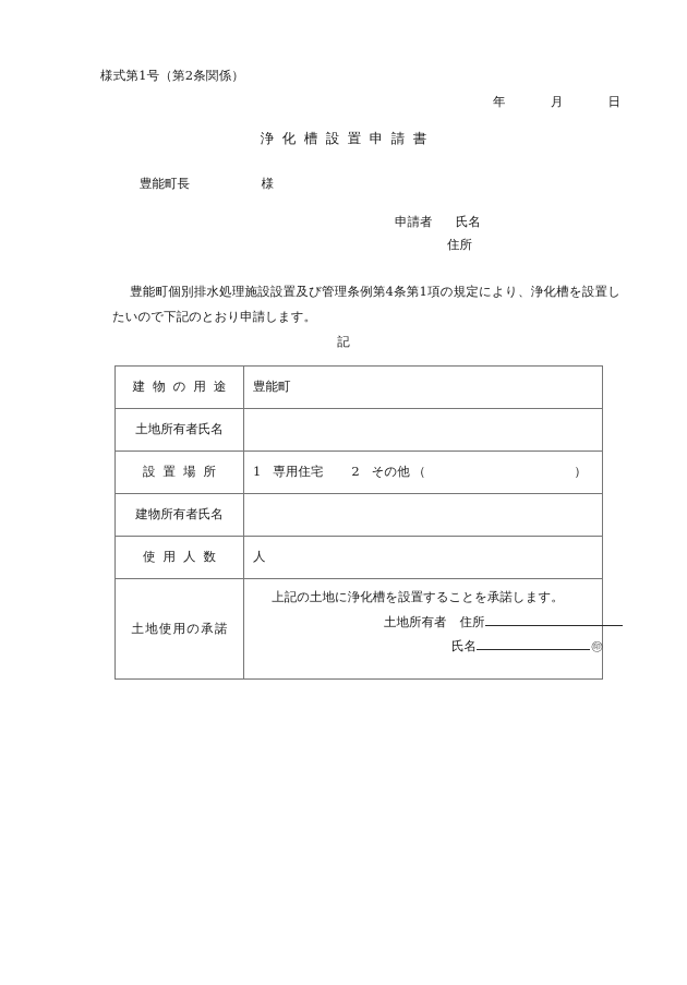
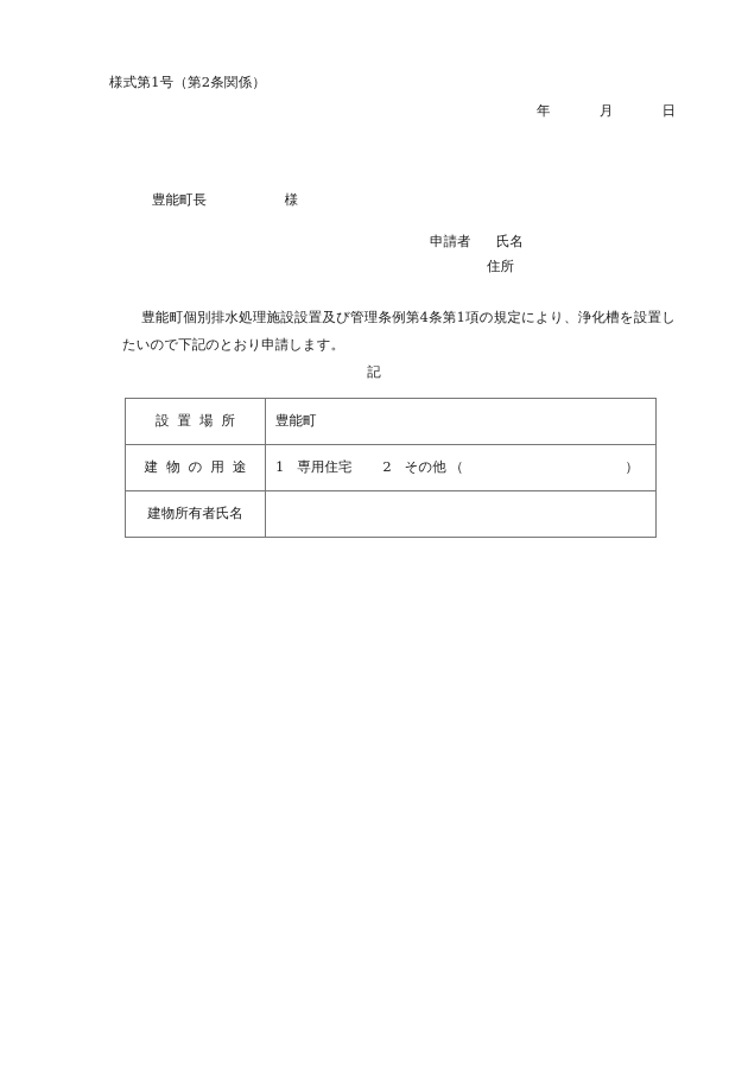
  様式第1号（第2条関係）
  年 月 日
- 浄化槽設置申請書
  豊能町長 様
  申請者 氏名
  住所
  豊能町個別排水処理施設設置及び管理条例第4条第1項の規定により、浄化槽を設置したいので下記のとおり申請します。
  記
- 建物の用途	豊能町
+ 設置場所	豊能町
- 土地所有者氏名
- 設置場所	1 専用住宅 2 その他 （ ）
+ 建物の用途	1 専用住宅 2 その他 （ ）
  建物所有者氏名
- 使用人数	人
- 土地使用の承諾	上記の土地に浄化槽を設置することを承諾します。 土地所有者 住所 氏名 ㊞
